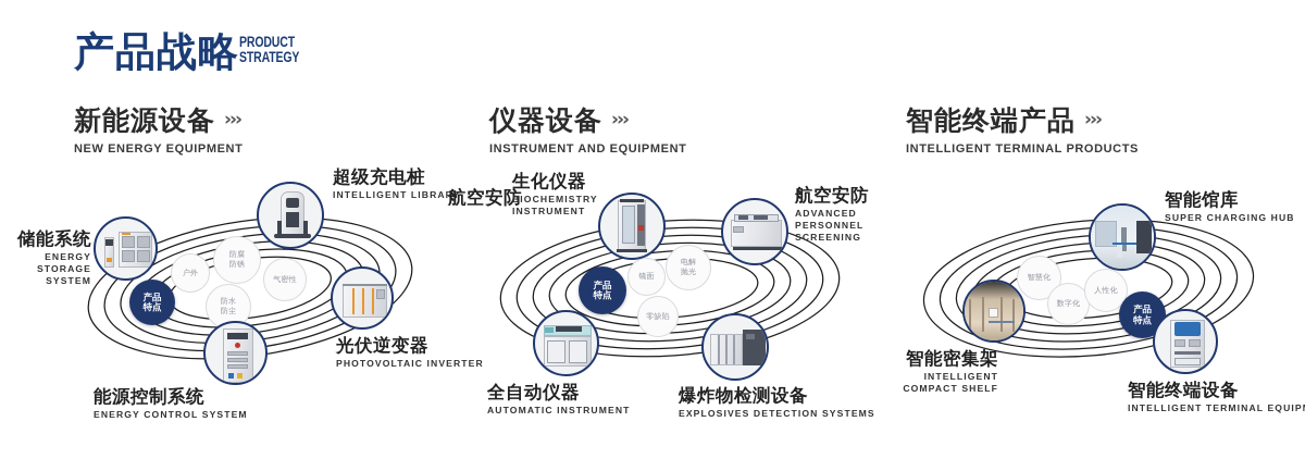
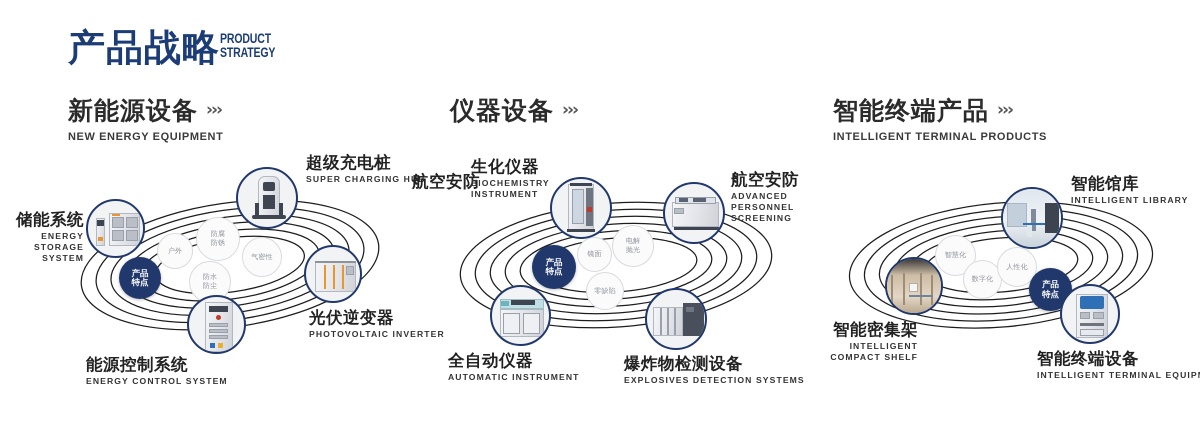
  产品战略
  PRODUCT
  STRATEGY
  新能源设备 ›››
  NEW ENERGY EQUIPMENT
  仪器设备 ›››
- INSTRUMENT AND EQUIPMENT
  智能终端产品 ›››
  INTELLIGENT TERMINAL PRODUCTS
  户外
  防腐
  防锈
  气密性
  防水
  防尘
  产品
  特点
  储能系统
  ENERGY STORAGE SYSTEM
  超级充电桩
- INTELLIGENT LIBRARY
+ SUPER CHARGING HUB
  光伏逆变器
  PHOTOVOLTAIC INVERTER
  能源控制系统
  ENERGY CONTROL SYSTEM
  镜面
  电解
  抛光
  零缺陷
  产品
  特点
  航空安防
  生化仪器
  BIOCHEMISTRY INSTRUMENT
  航空安防
  ADVANCED PERSONNEL SCREENING
  全自动仪器
  AUTOMATIC INSTRUMENT
  爆炸物检测设备
  EXPLOSIVES DETECTION SYSTEMS
  智慧化
  数字化
  人性化
  产品
  特点
  智能馆库
- SUPER CHARGING HUB
+ INTELLIGENT LIBRARY
  智能密集架
  INTELLIGENT COMPACT SHELF
  智能终端设备
  INTELLIGENT TERMINAL EQUIP
